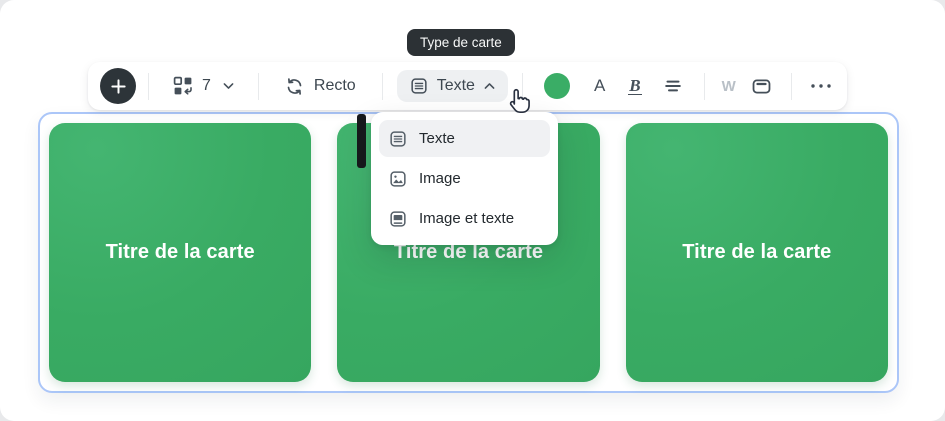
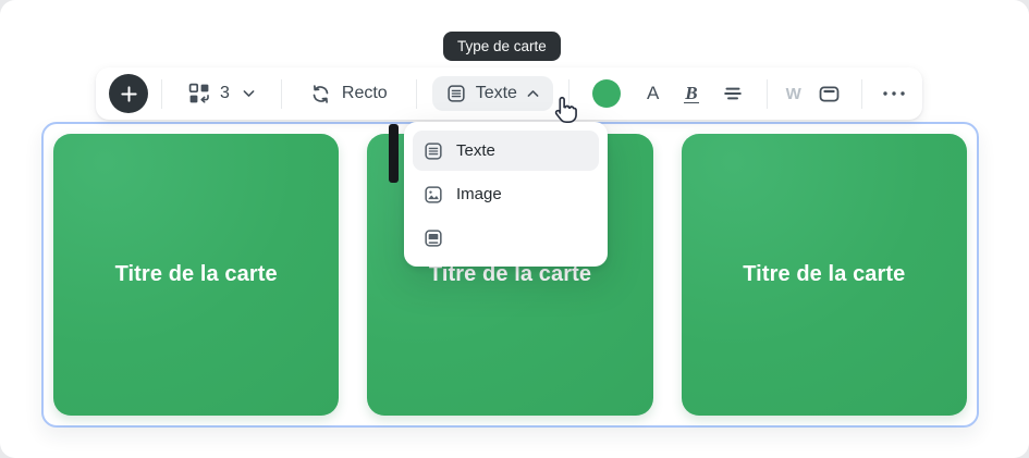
- 7
+ 3
  Recto
  Texte
  A
  B
  W
  Type de carte
  Titre de la carte
  Titre de la carte
  Titre de la carte
  Texte
  Image
- Image et texte
